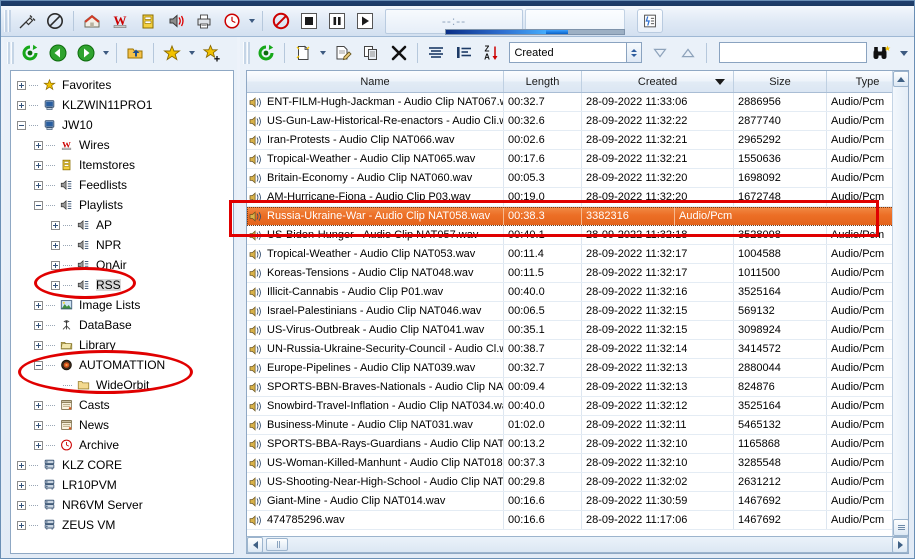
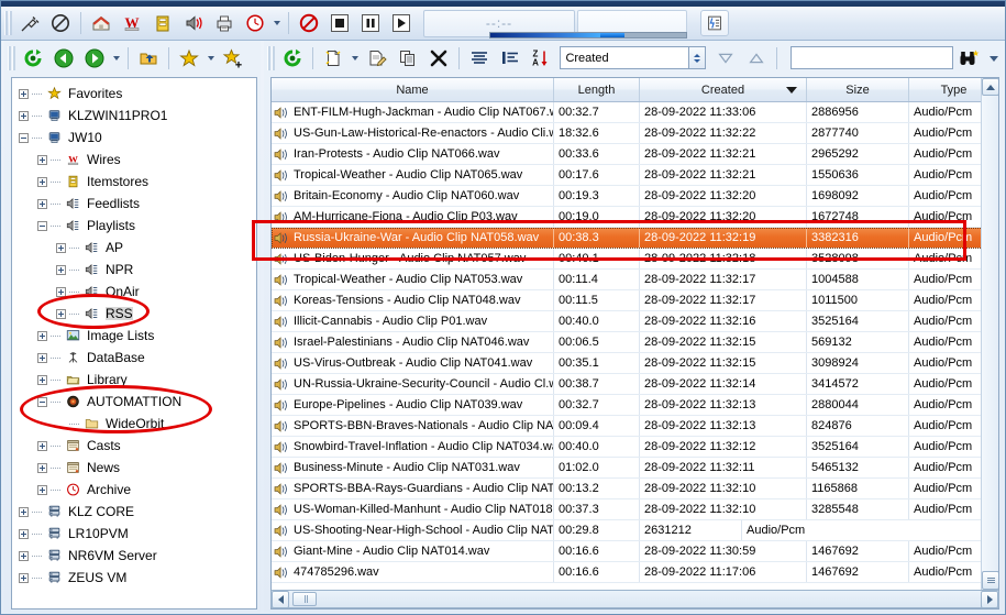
  W
  --:--
  Favorites
  KLZWIN11PRO1
  JW10
  W
  Wires
  Itemstores
  Feedlists
  Playlists
  AP
  NPR
  OnAir
  RSS
  Image Lists
  DataBase
  Library
  AUTOMATTION
  WideOrbit
  Casts
  News
  Archive
  KLZ CORE
  LR10PVM
  NR6VM Server
  ZEUS VM
  Z
  A
  Created
  Name
  Length
  Created
  Size
  Type
  ENT-FILM-Hugh-Jackman - Audio Clip NAT067.
  00:32.7
  28-09-2022 11:33:06
  2886956
  Audio/Pcm
  US-Gun-Law-Historical-Re-enactors - Audio Cli.
- 00:32.6
+ 18:32.6
  28-09-2022 11:32:22
  2877740
  Audio/Pcm
  Iran-Protests - Audio Clip NAT066.wav
- 00:02.6
+ 00:33.6
  28-09-2022 11:32:21
  2965292
  Audio/Pcm
  Tropical-Weather - Audio Clip NAT065.wav
  00:17.6
  28-09-2022 11:32:21
  1550636
  Audio/Pcm
  Britain-Economy - Audio Clip NAT060.wav
- 00:05.3
+ 00:19.3
  28-09-2022 11:32:20
  1698092
  Audio/Pcm
  AM-Hurricane-Fiona - Audio Clip P03.wav
  00:19.0
  28-09-2022 11:32:20
  1672748
  Audio/Pcm
  Russia-Ukraine-War - Audio Clip NAT058.wav
  00:38.3
+ 28-09-2022 11:32:19
  3382316
  Audio/Pcm
  US-Biden-Hunger - Audio Clip NAT057.wav
  00:40.1
  28-09-2022 11:32:18
  3528098
  Audio/Pcm
  Tropical-Weather - Audio Clip NAT053.wav
  00:11.4
  28-09-2022 11:32:17
  1004588
  Audio/Pcm
  Koreas-Tensions - Audio Clip NAT048.wav
  00:11.5
  28-09-2022 11:32:17
  1011500
  Audio/Pcm
  Illicit-Cannabis - Audio Clip P01.wav
  00:40.0
  28-09-2022 11:32:16
  3525164
  Audio/Pcm
  Israel-Palestinians - Audio Clip NAT046.wav
  00:06.5
  28-09-2022 11:32:15
  569132
  Audio/Pcm
  US-Virus-Outbreak - Audio Clip NAT041.wav
  00:35.1
  28-09-2022 11:32:15
  3098924
  Audio/Pcm
  UN-Russia-Ukraine-Security-Council - Audio Cl.
  00:38.7
  28-09-2022 11:32:14
  3414572
  Audio/Pcm
  Europe-Pipelines - Audio Clip NAT039.wav
  00:32.7
  28-09-2022 11:32:13
  2880044
  Audio/Pcm
  SPORTS-BBN-Braves-Nationals - Audio Clip NA
  00:09.4
  28-09-2022 11:32:13
  824876
  Audio/Pcm
  Snowbird-Travel-Inflation - Audio Clip NAT034.w
  00:40.0
  28-09-2022 11:32:12
  3525164
  Audio/Pcm
  Business-Minute - Audio Clip NAT031.wav
  01:02.0
  28-09-2022 11:32:11
  5465132
  Audio/Pcm
  SPORTS-BBA-Rays-Guardians - Audio Clip NAT
  00:13.2
  28-09-2022 11:32:10
  1165868
  Audio/Pcm
  US-Woman-Killed-Manhunt - Audio Clip NAT018
  00:37.3
  28-09-2022 11:32:10
  3285548
  Audio/Pcm
  US-Shooting-Near-High-School - Audio Clip NAT
  00:29.8
- 28-09-2022 11:32:02
  2631212
  Audio/Pcm
  Giant-Mine - Audio Clip NAT014.wav
  00:16.6
  28-09-2022 11:30:59
  1467692
  Audio/Pcm
  474785296.wav
  00:16.6
  28-09-2022 11:17:06
  1467692
  Audio/Pcm
